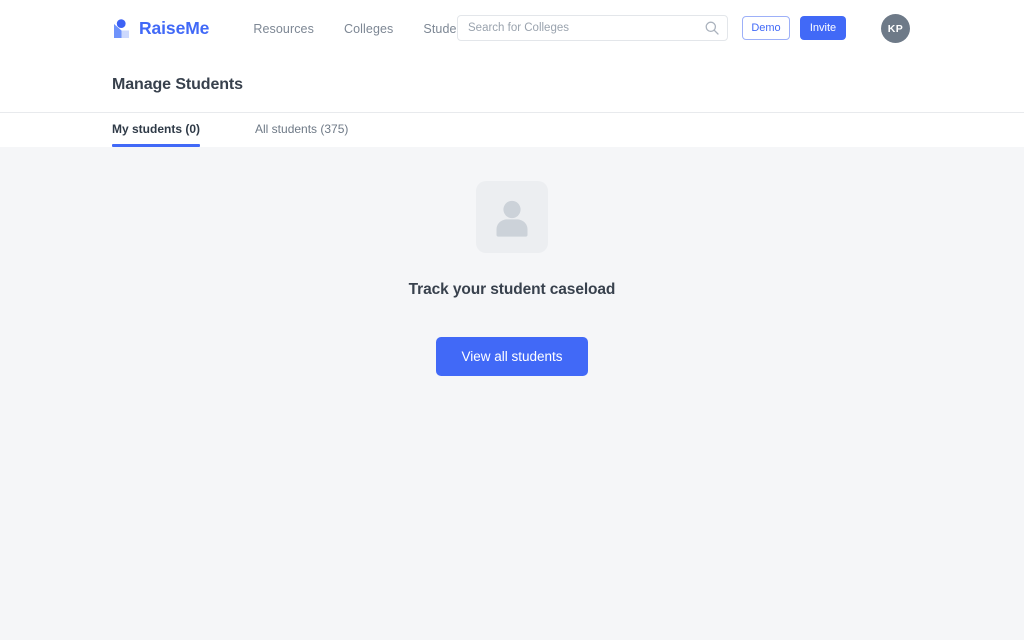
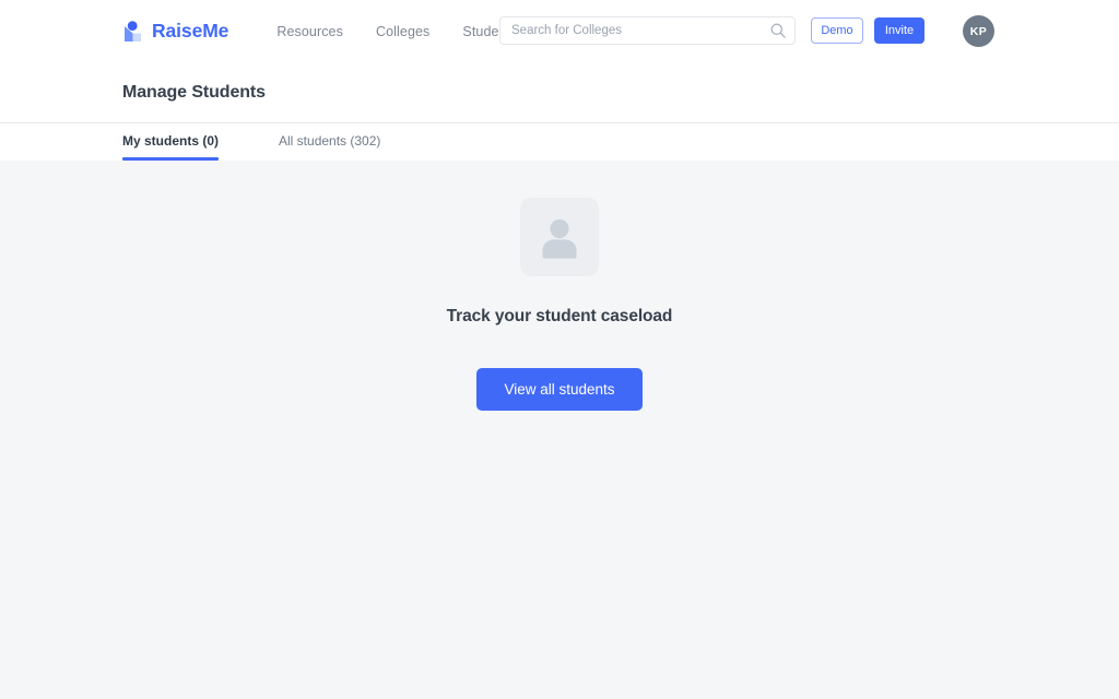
  RaiseMe
  Resources
  Colleges
  Search for Colleges
  Demo
  Invite
  KP
  Manage Students
  My students (0)
- All students (375)
+ All students (302)
  Track your student caseload
  View all students
